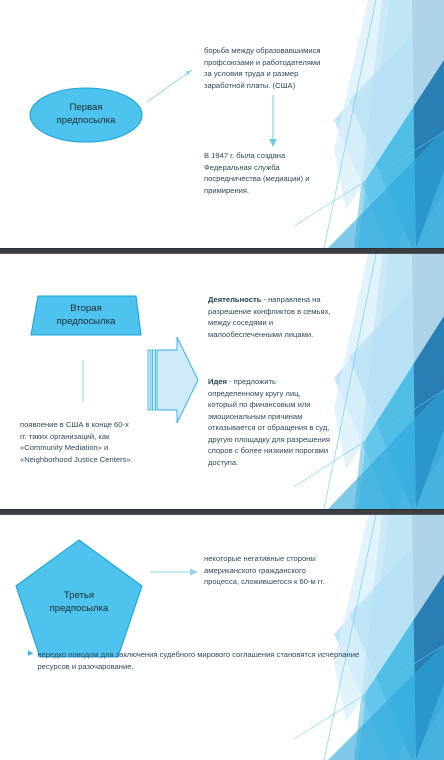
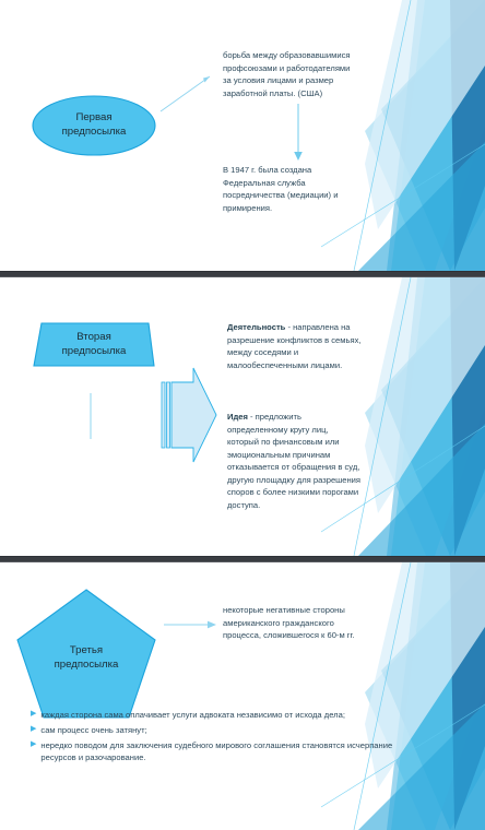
  Первая
  предпосылка
  борьба между образовавшимися
  профсоюзами и работодателями
- за условия труда и размер
+ за условия лицами и размер
  заработной платы. (США)
  В 1947 г. была создана
  Федеральная служба
  посредничества (медиации) и
  примирения.
  Вторая
  предпосылка
  Деятельность - направлена на
  разрешение конфликтов в семьях,
  между соседями и
  малообеспеченными лицами.
  Идея - предложить
  определенному кругу лиц,
  который по финансовым или
  эмоциональным причинам
  отказывается от обращения в суд,
  другую площадку для разрешения
  споров с более низкими порогами
  доступа.
- появление в США в конце 60-х
- гг. таких организаций, как
- «Community Mediation» и
- «Neighborhood Justice Centers».
  Третья
  предпосылка
  некоторые негативные стороны
  американского гражданского
  процесса, сложившегося к 60-м гг.
+ каждая сторона сама оплачивает услуги адвоката независимо от исхода дела;
+ сам процесс очень затянут;
  нередко поводом для заключения судебного мирового соглашения становятся исчерпание ресурсов и разочарование.
